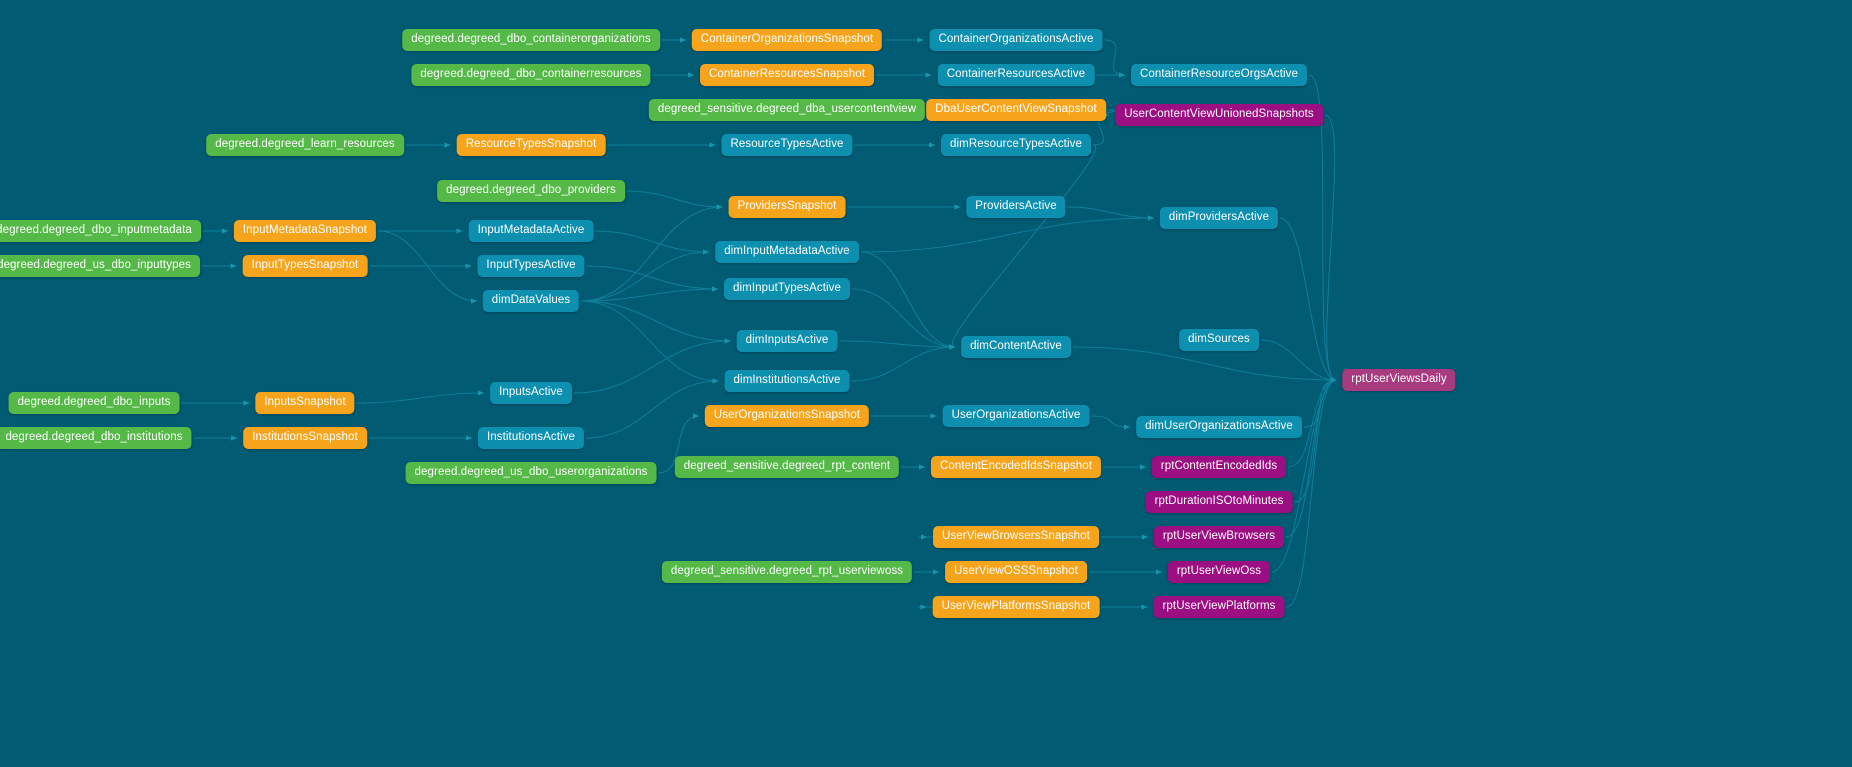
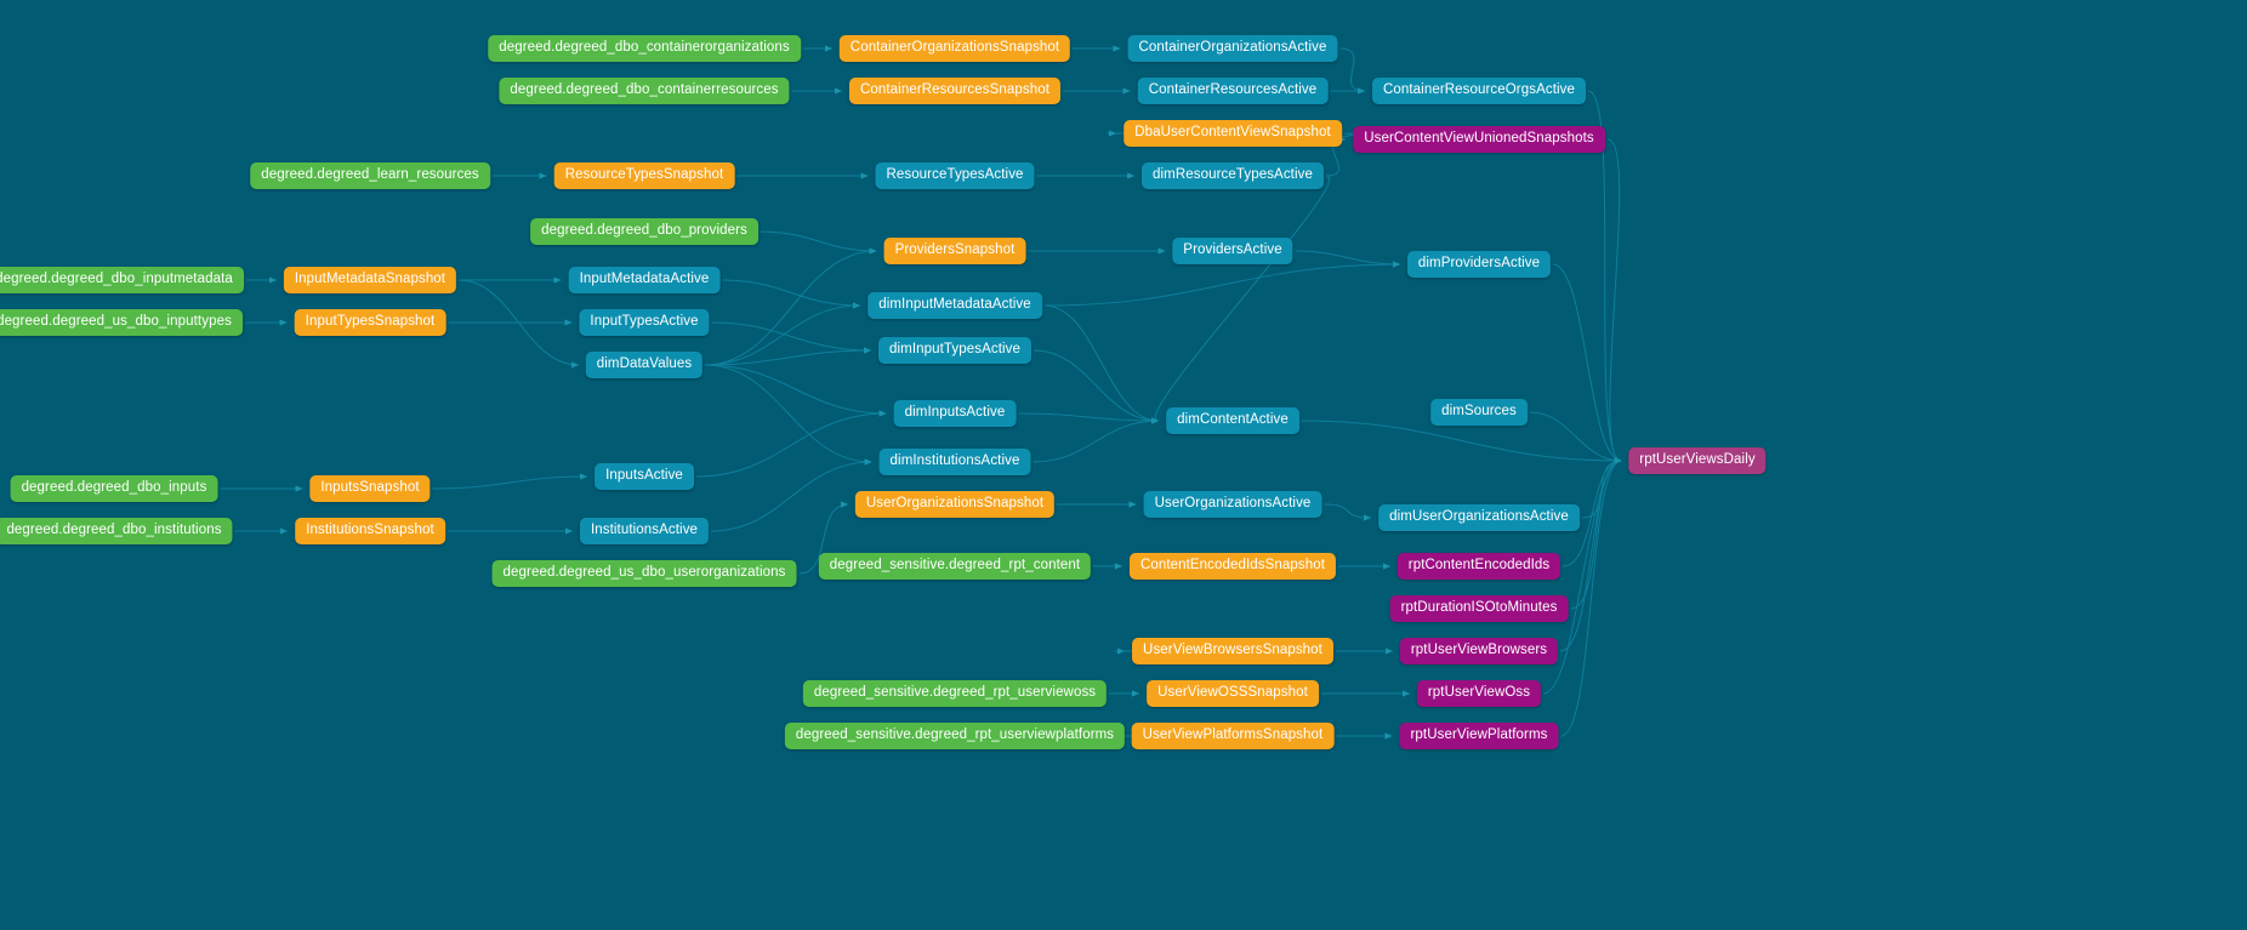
  degreed.degreed_dbo_containerorganizations
  ContainerOrganizationsSnapshot
  ContainerOrganizationsActive
  degreed.degreed_dbo_containerresources
  ContainerResourcesSnapshot
  ContainerResourcesActive
  ContainerResourceOrgsActive
- degreed_sensitive.degreed_dba_usercontentview
  DbaUserContentViewSnapshot
  UserContentViewUnionedSnapshots
  degreed.degreed_learn_resources
  ResourceTypesSnapshot
  ResourceTypesActive
  dimResourceTypesActive
  degreed.degreed_dbo_providers
  ProvidersSnapshot
  ProvidersActive
  dimProvidersActive
  egreed.degreed_dbo_inputmetadata
  InputMetadataSnapshot
  InputMetadataActive
  dimInputMetadataActive
  degreed.degreed_us_dbo_inputtypes
  InputTypesSnapshot
  InputTypesActive
  dimInputTypesActive
  dimDataValues
  dimInputsActive
  dimContentActive
  dimSources
  rptUserViewsDaily
  dimInstitutionsActive
  degreed.degreed_dbo_inputs
  InputsSnapshot
  InputsActive
  UserOrganizationsSnapshot
  UserOrganizationsActive
  dimUserOrganizationsActive
  degreed.degreed_dbo_institutions
  InstitutionsSnapshot
  InstitutionsActive
  degreed.degreed_us_dbo_userorganizations
  degreed_sensitive.degreed_rpt_content
  ContentEncodedIdsSnapshot
  rptContentEncodedIds
  rptDurationISOtoMinutes
  UserViewBrowsersSnapshot
  rptUserViewBrowsers
  degreed_sensitive.degreed_rpt_userviewoss
  UserViewOSSSnapshot
  rptUserViewOss
+ degreed_sensitive.degreed_rpt_userviewplatforms
  UserViewPlatformsSnapshot
  rptUserViewPlatforms
